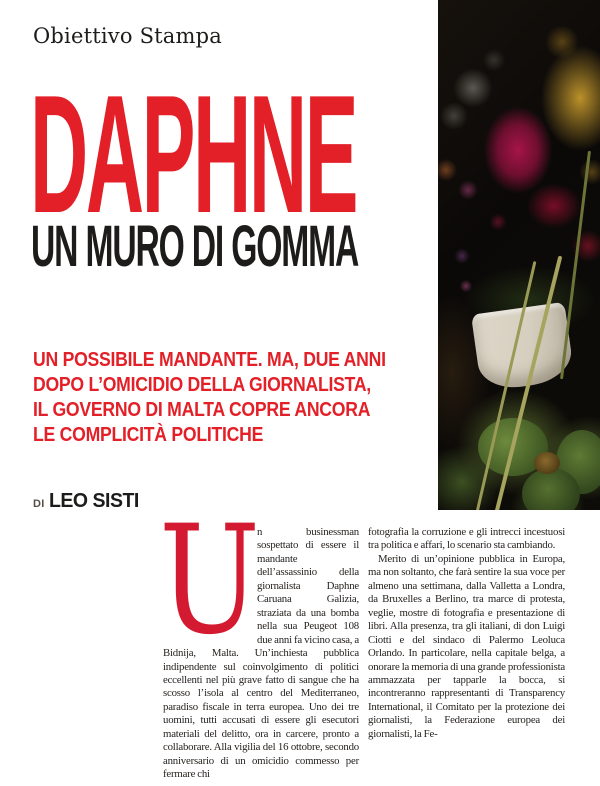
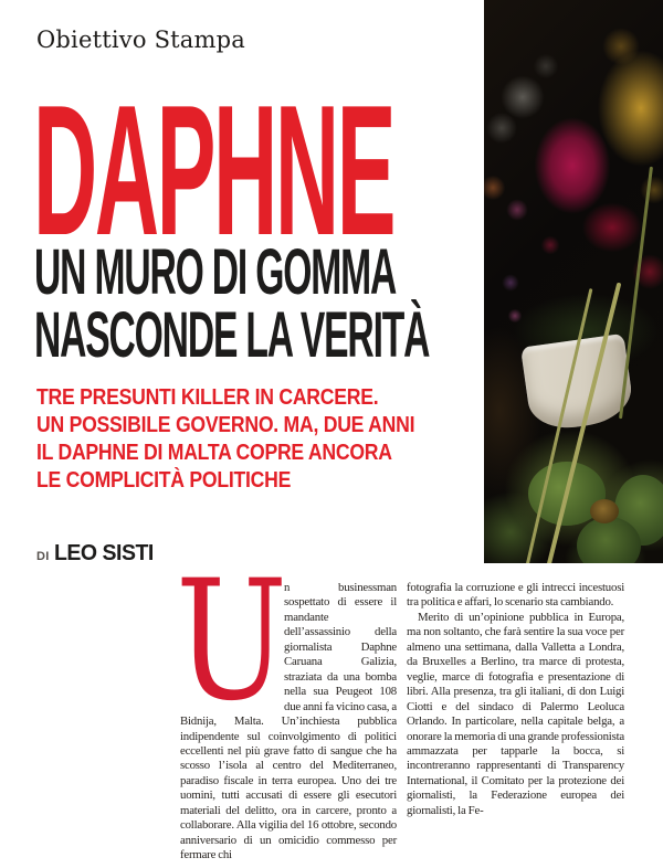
  Obiettivo Stampa
  DAPHNE
  UN MURO DI GOMMA
+ NASCONDE LA VERITÀ
+ TRE PRESUNTI KILLER IN CARCERE.
- UN POSSIBILE MANDANTE. MA, DUE ANNI
+ UN POSSIBILE GOVERNO. MA, DUE ANNI
- DOPO L’OMICIDIO DELLA GIORNALISTA,
- IL GOVERNO DI MALTA COPRE ANCORA
+ IL DAPHNE DI MALTA COPRE ANCORA
  LE COMPLICITÀ POLITICHE
  DI LEO SISTI
  U
  n businessman sospettato di essere il mandante dell’assassinio della giornalista Daphne Caruana Galizia, straziata da una bomba nella sua Peugeot 108 due anni fa vicino casa, a Bidnija, Malta. Un’inchiesta pubblica indipendente sul coinvolgimento di politici eccellenti nel più grave fatto di sangue che ha scosso l’isola al centro del Mediterraneo, paradiso fiscale in terra europea. Uno dei tre uomini, tutti accusati di essere gli esecutori materiali del delitto, ora in carcere, pronto a collaborare. Alla vigilia del 16 ottobre, secondo anniversario di un omicidio commesso per fermare chi
  fotografia la corruzione e gli intrecci incestuosi tra politica e affari, lo scenario sta cambiando.
- Merito di un’opinione pubblica in Europa, ma non soltanto, che farà sentire la sua voce per almeno una settimana, dalla Valletta a Londra, da Bruxelles a Berlino, tra marce di protesta, veglie, mostre di fotografia e presentazione di libri. Alla presenza, tra gli italiani, di don Luigi Ciotti e del sindaco di Palermo Leoluca Orlando. In particolare, nella capitale belga, a onorare la memoria di una grande professionista ammazzata per tapparle la bocca, si incontreranno rappresentanti di Transparency International, il Comitato per la protezione dei giornalisti, la Federazione europea dei giornalisti, la Fe-
+ Merito di un’opinione pubblica in Europa, ma non soltanto, che farà sentire la sua voce per almeno una settimana, dalla Valletta a Londra, da Bruxelles a Berlino, tra marce di protesta, veglie, marce di fotografia e presentazione di libri. Alla presenza, tra gli italiani, di don Luigi Ciotti e del sindaco di Palermo Leoluca Orlando. In particolare, nella capitale belga, a onorare la memoria di una grande professionista ammazzata per tapparle la bocca, si incontreranno rappresentanti di Transparency International, il Comitato per la protezione dei giornalisti, la Federazione europea dei giornalisti, la Fe-
